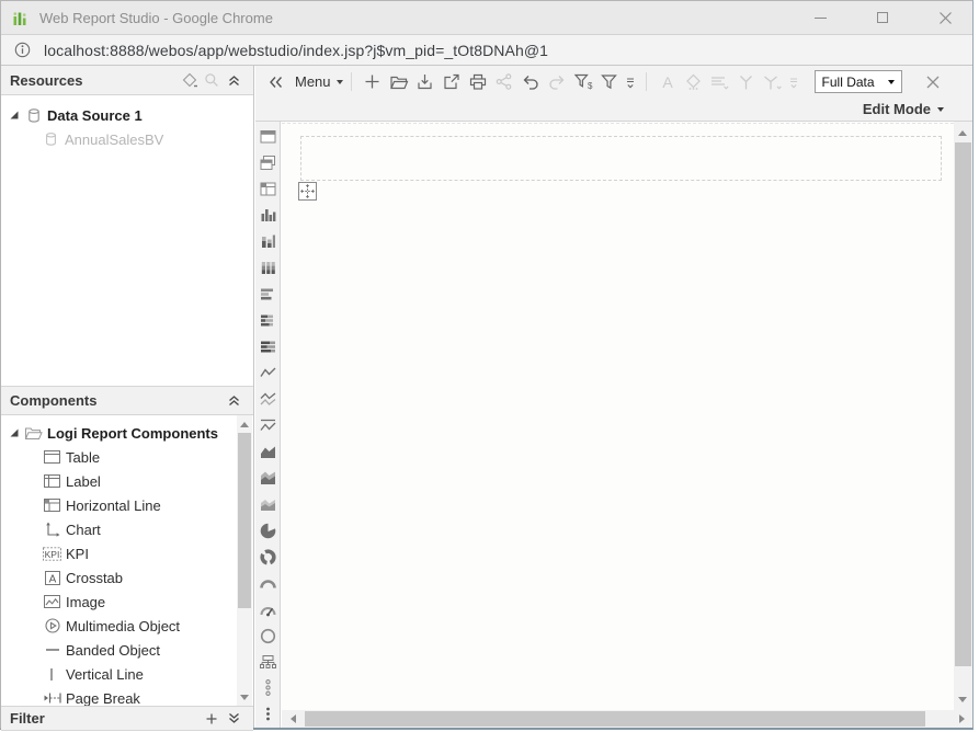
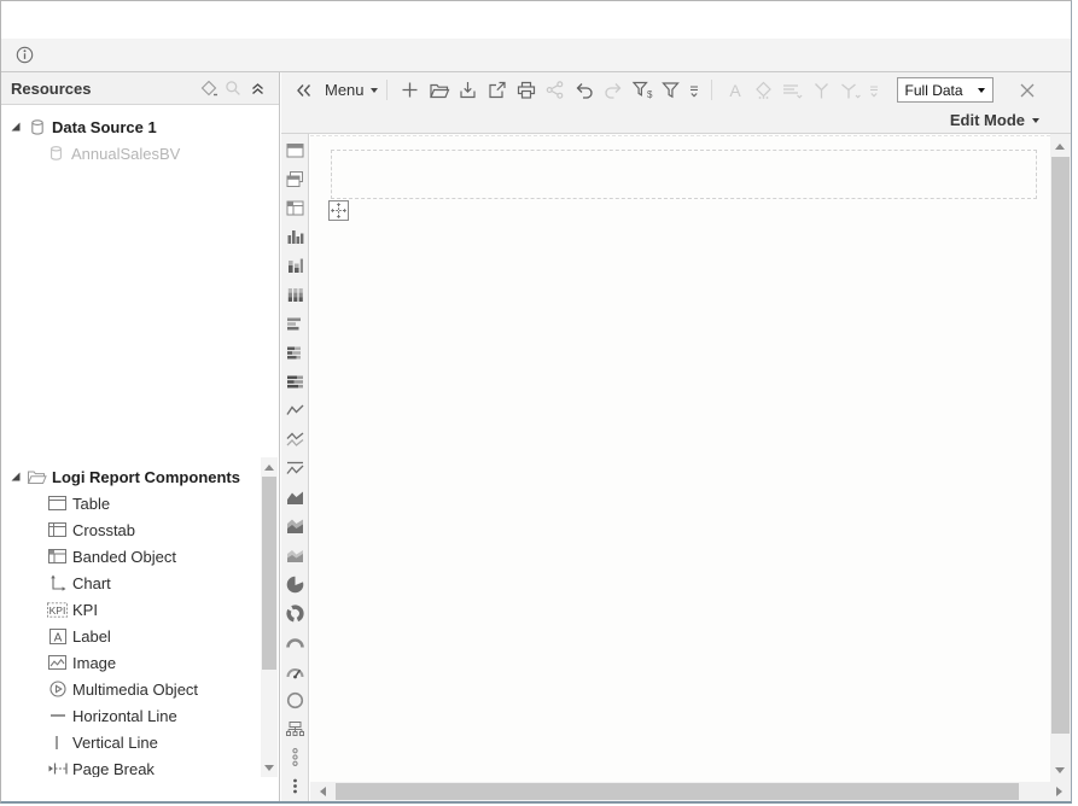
- Web Report Studio - Google Chrome
- localhost:8888/webos/app/webstudio/index.jsp?j$vm_pid=_tOt8DNAh@1
  Resources
  Data Source 1
  AnnualSalesBV
- Components
  Logi Report Components
  Table
- Label
+ Crosstab
- Horizontal Line
+ Banded Object
  Chart
  KPI
  KPI
  A
- Crosstab
+ Label
  Image
  Multimedia Object
- Banded Object
+ Horizontal Line
  Vertical Line
  Page Break
- Filter
  Menu
  $
  A
  Full Data
  Edit Mode
